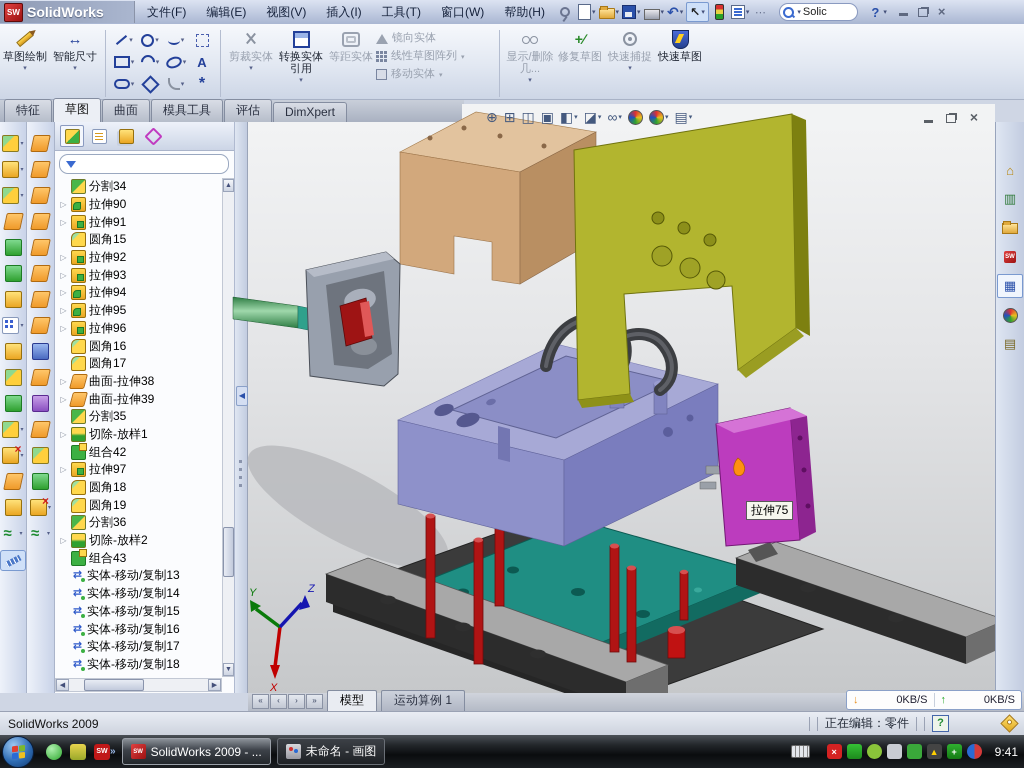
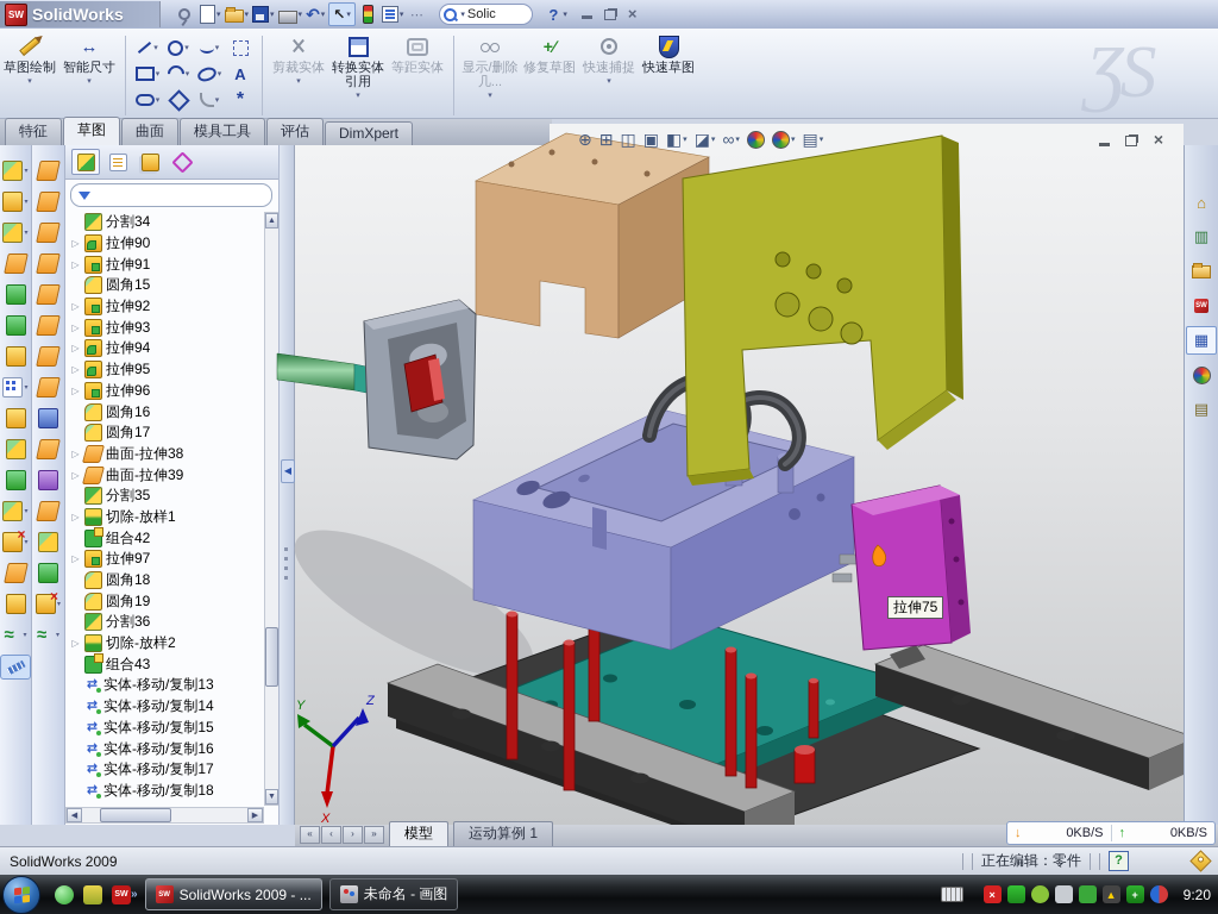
  SW
  SolidWorks
- 文件(F)
- 编辑(E)
- 视图(V)
- 插入(I)
- 工具(T)
- 窗口(W)
- 帮助(H)
  ↶
  ↖
  ⋯
  Solic
  ?
  ×
  草图绘制
  ↔
  智能尺寸
  剪裁实体
  转换实体引用
  等距实体
- 镜向实体
- 线性草图阵列
- 移动实体
  显示/删除几...
  +∕
  修复草图
  快速捕捉
  快速草图
+ ƷS
  特征
  草图
  曲面
  模具工具
  评估
  DimXpert
  分割34
  ▷
  拉伸90
  ▷
  拉伸91
  圆角15
  ▷
  拉伸92
  ▷
  拉伸93
  ▷
  拉伸94
  ▷
  拉伸95
  ▷
  拉伸96
  圆角16
  圆角17
  ▷
  曲面-拉伸38
  ▷
  曲面-拉伸39
  分割35
  ▷
  切除-放样1
  组合42
  ▷
  拉伸97
  圆角18
  圆角19
  分割36
  ▷
  切除-放样2
  组合43
  实体-移动/复制13
  实体-移动/复制14
  实体-移动/复制15
  实体-移动/复制16
  实体-移动/复制17
  实体-移动/复制18
  ◀
  X
  Y
  Z
  ⊕
  ⊞
  ◫
  ▣
  ◧
  ◪
  ∞
  ▤
  ×
  拉伸75
  ⌂
  ▥
  ▦
  ▤
  «
  ‹
  ›
  »
  模型
  运动算例 1
  SolidWorks 2009
  正在编辑：零件
  ?
  ↓
  0KB/S
  ↑
  0KB/S
  »
  SolidWorks 2009 - ...
  未命名 - 画图
  ×
  ▲
  +
- 9:41
+ 9:20
